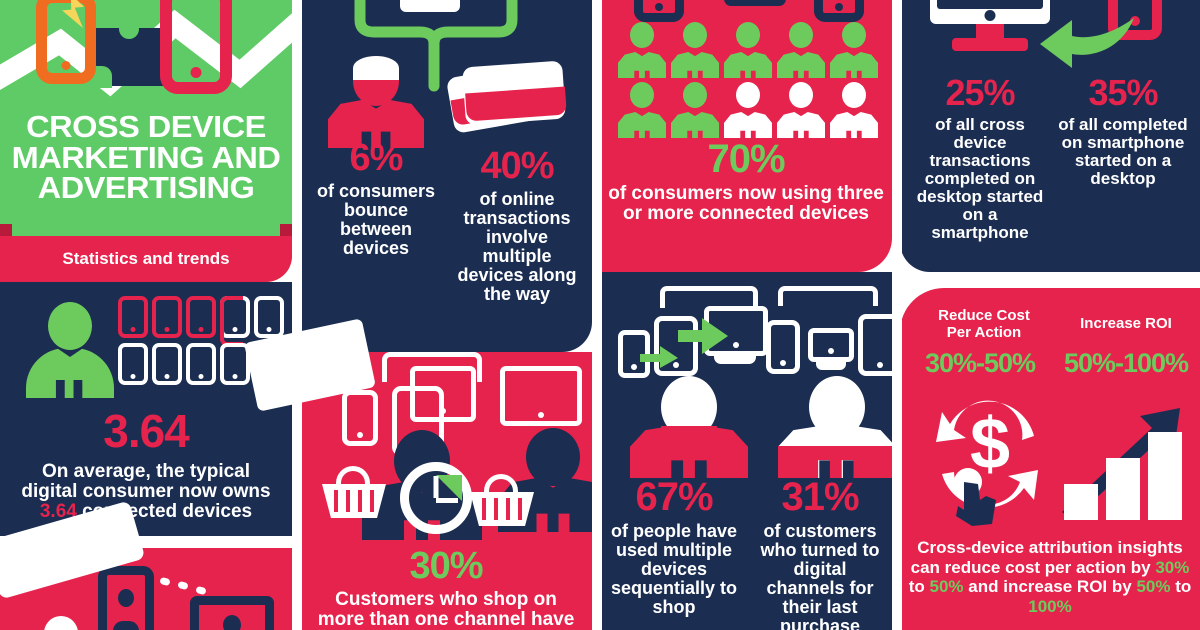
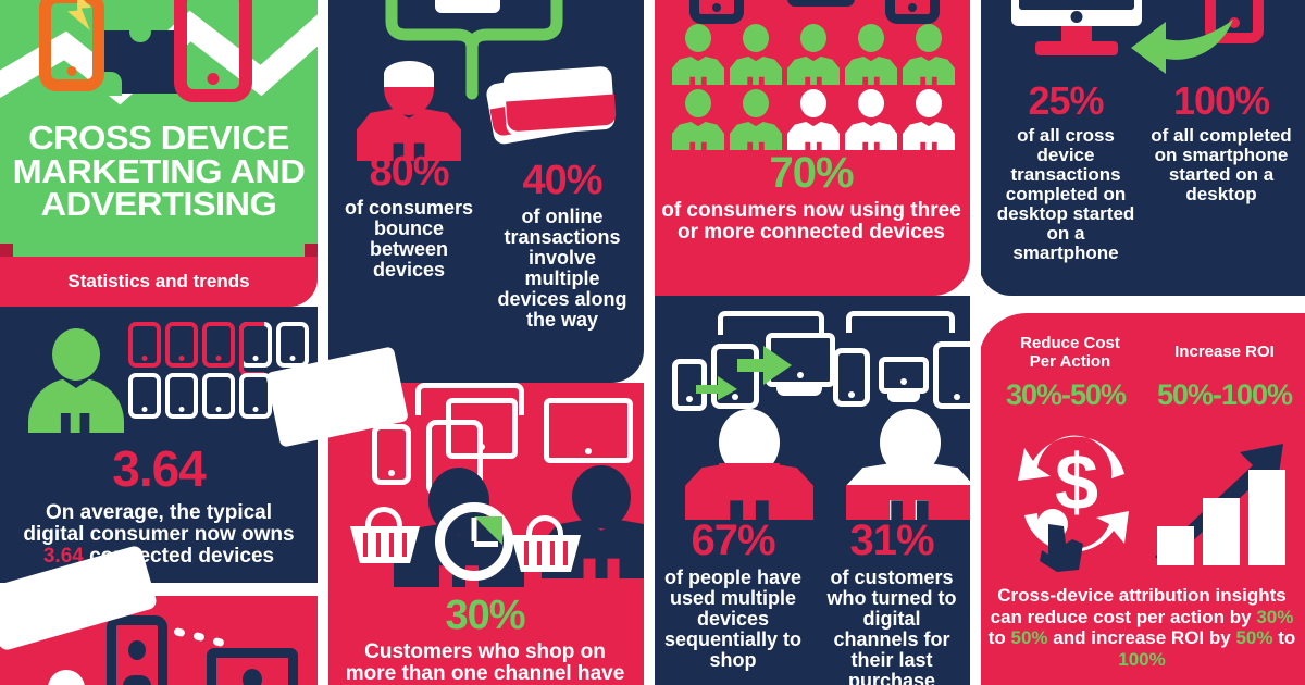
  CROSS DEVICE
  MARKETING AND
  ADVERTISING
  Statistics and trends
  3.64
  On average, the typical
  digital consumer now owns
  3.64 ected devices
- 6%
+ 80%
  of consumers bounce between devices
  40%
  of online transactions involve multiple devices along the way
  30%
  Customers who shop on
  more than one channel have
  70%
  of consumers now using three or more connected devices
  67%
  of people have used multiple devices sequentially to shop
  31%
  of customers who turned to digital channels for their last purchase
  25%
  of all cross device transactions completed on desktop started on a smartphone
- 35%
+ 100%
  of all completed on smartphone started on a desktop
  Reduce Cost
  Per Action
  Increase ROI
  30%-50%
  50%-100%
  $
  Cross-device attribution insights can reduce cost per action by 30% to 50% and increase ROI by 50% to 100%
